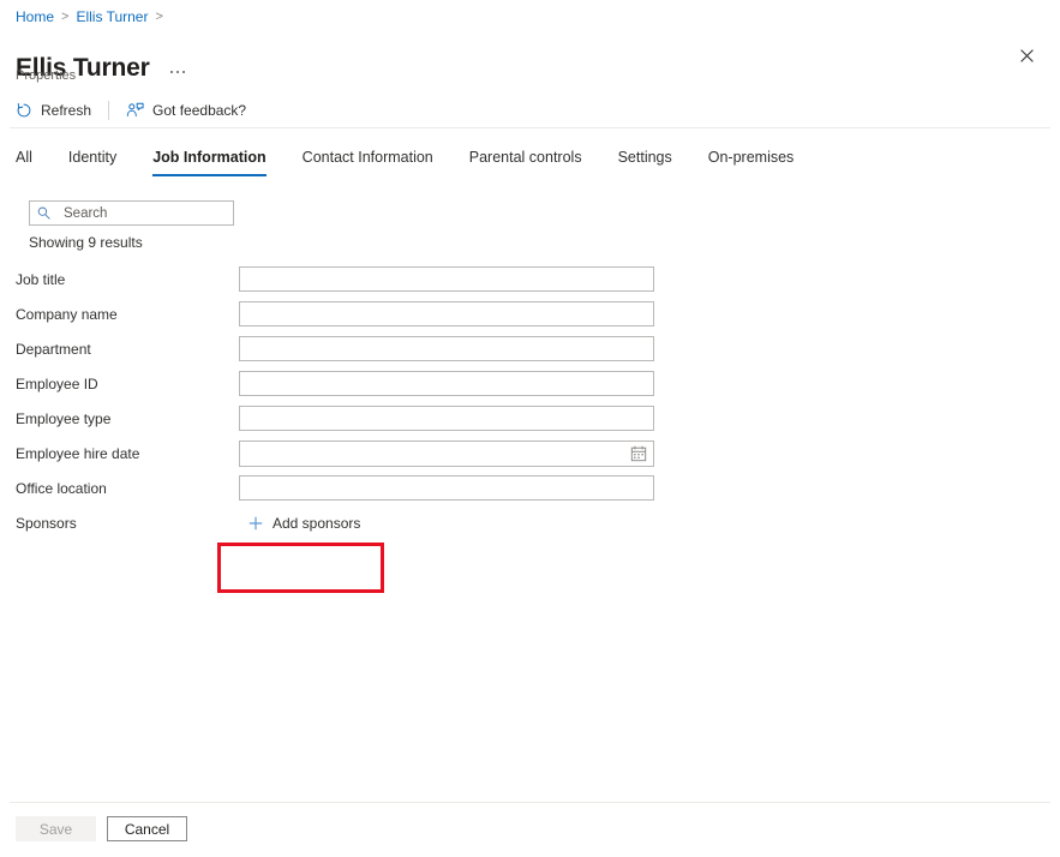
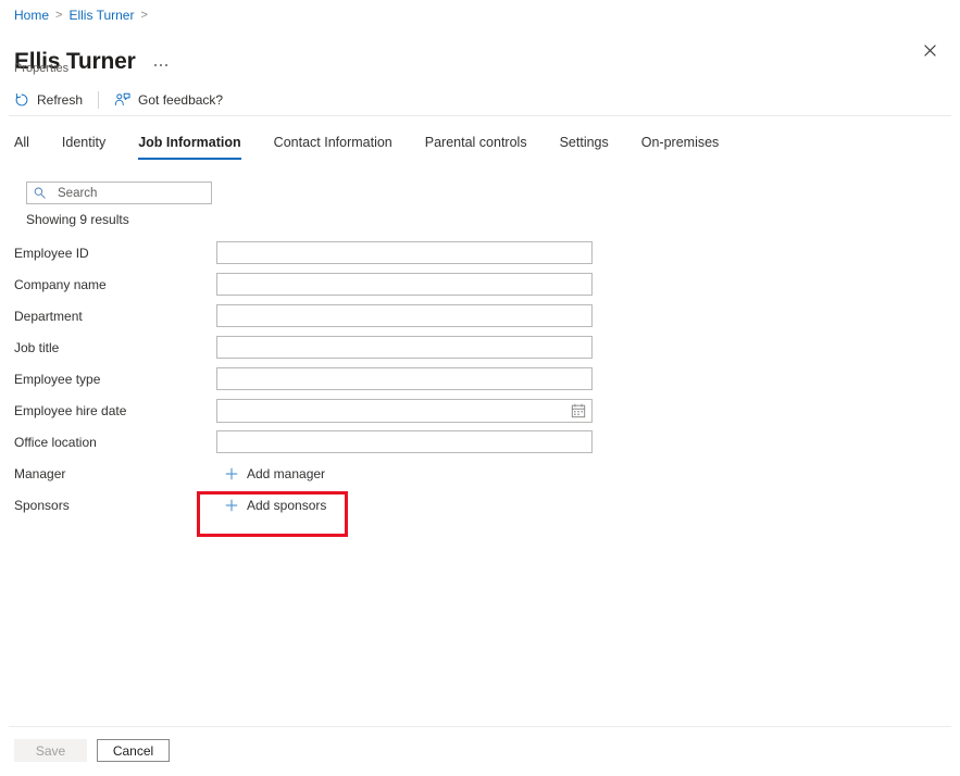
  Home
  >
  Ellis Turner
  >
  Ellis Turner
  Properties
  Refresh
  Got feedback?
  All
  Identity
  Job Information
  Contact Information
  Parental controls
  Settings
  On-premises
  Search
  Showing 9 results
- Job title
+ Employee ID
  Company name
  Department
- Employee ID
+ Job title
  Employee type
  Employee hire date
  Office location
+ Manager
+ Add manager
  Sponsors
  Add sponsors
  Save
  Cancel
